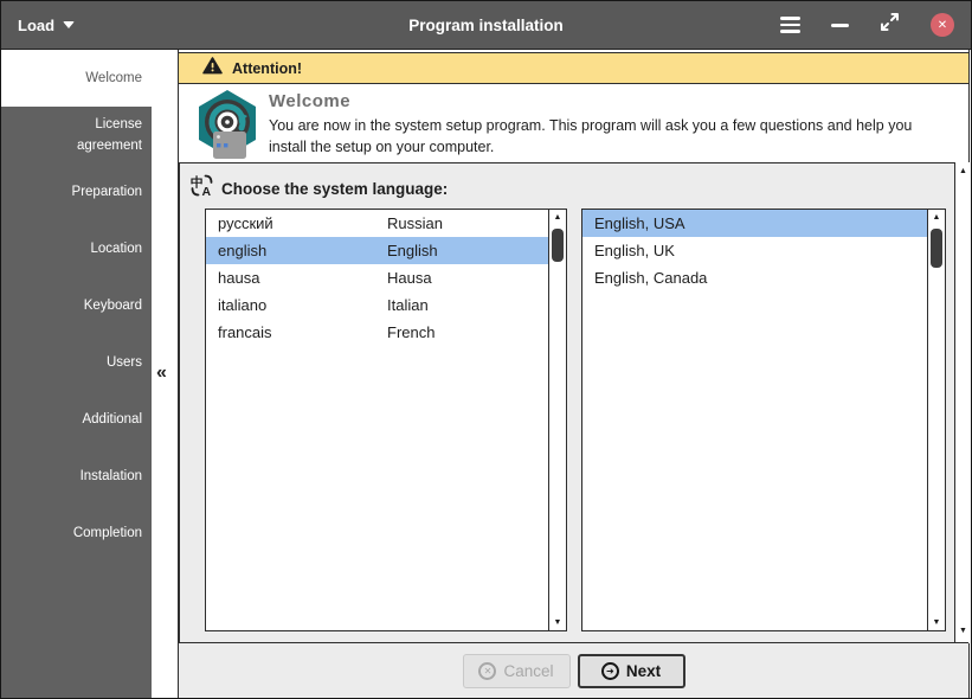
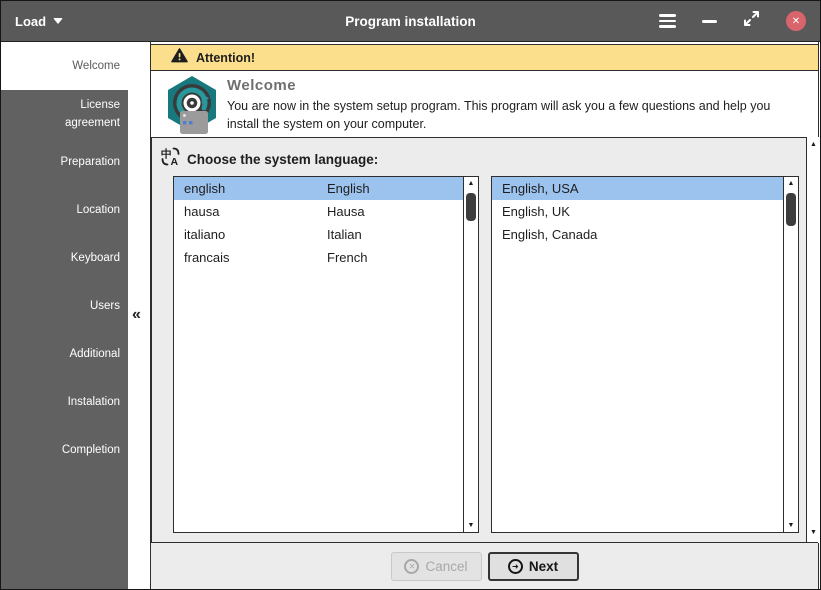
  Load
  Program installation
  ✕
  Welcome
  License agreement
  Preparation
  Location
  Keyboard
  Users
  Additional
  Instalation
  Completion
  «
  Attention!
  Welcome
- You are now in the system setup program. This program will ask you a few questions and help you install the setup on your computer.
+ You are now in the system setup program. This program will ask you a few questions and help you install the system on your computer.
  中
  A
  Choose the system language:
- русский
- Russian
  english
  English
  hausa
  Hausa
  italiano
  Italian
  francais
  French
  English, USA
  English, UK
  English, Canada
  ✕
  Cancel
  ➜
  Next
